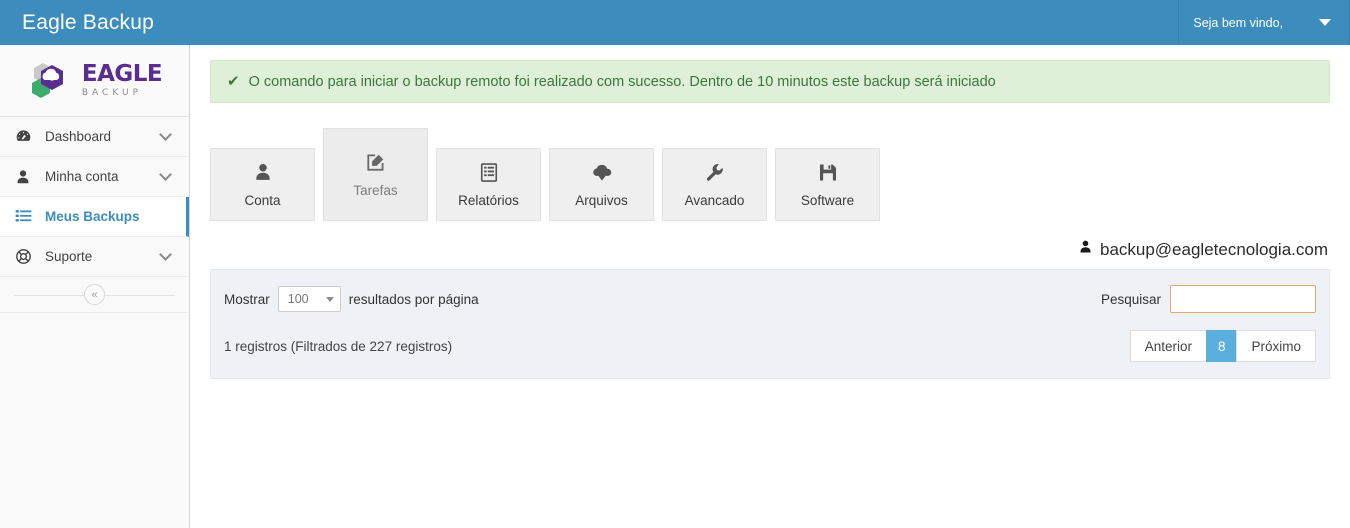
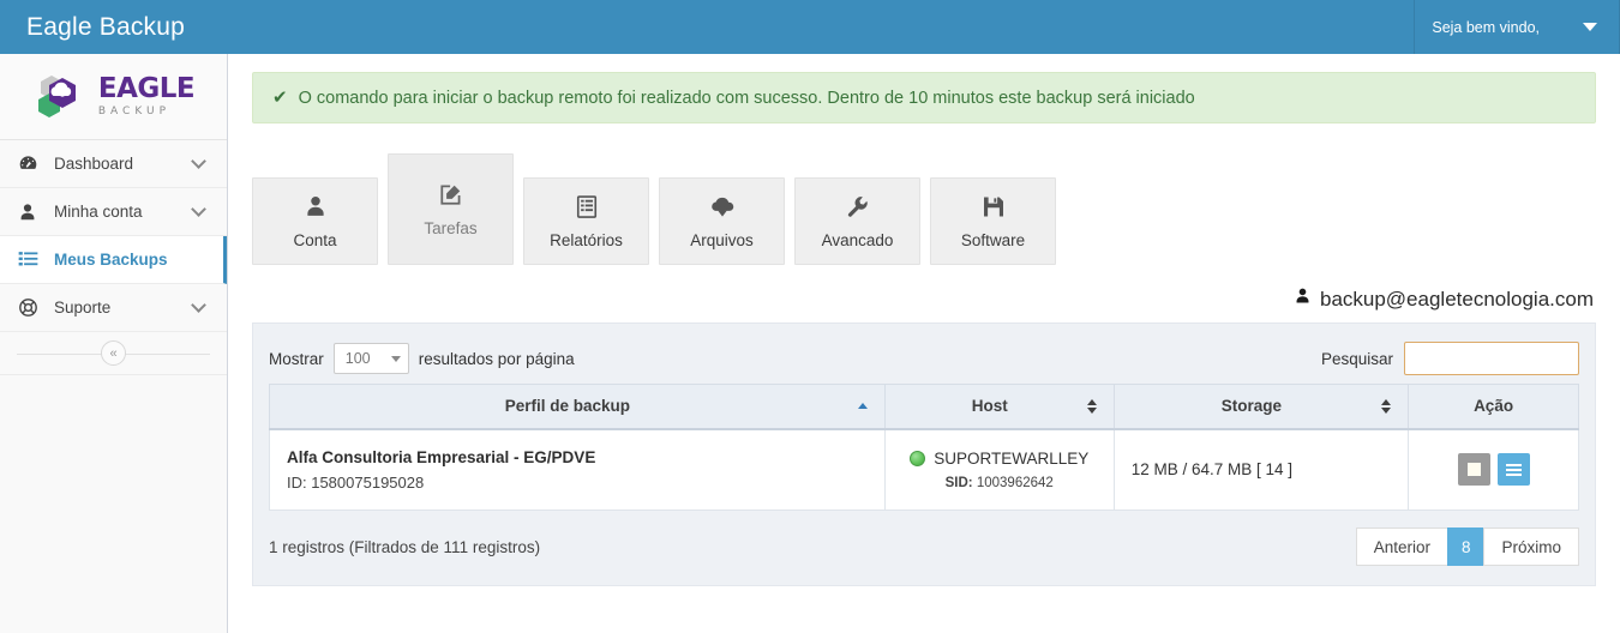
  Eagle Backup
  Seja bem vindo,
  EAGLE
  BACKUP
  Dashboard
  Minha conta
  Meus Backups
  Suporte
  «
  ✔
  O comando para iniciar o backup remoto foi realizado com sucesso. Dentro de 10 minutos este backup será iniciado
  Conta
  Tarefas
  Relatórios
  Arquivos
  Avancado
  Software
  backup@eagletecnologia.com
  Mostrar
  100
  resultados por página
  Pesquisar
+ Perfil de backup	Host	Storage	Ação
+ Alfa Consultoria Empresarial - EG/PDVE ID: 1580075195028	SUPORTEWARLLEY SID: 1003962642	12 MB / 64.7 MB [ 14 ]
- 1 registros (Filtrados de 227 registros)
+ 1 registros (Filtrados de 111 registros)
  Anterior
  8
  Próximo
